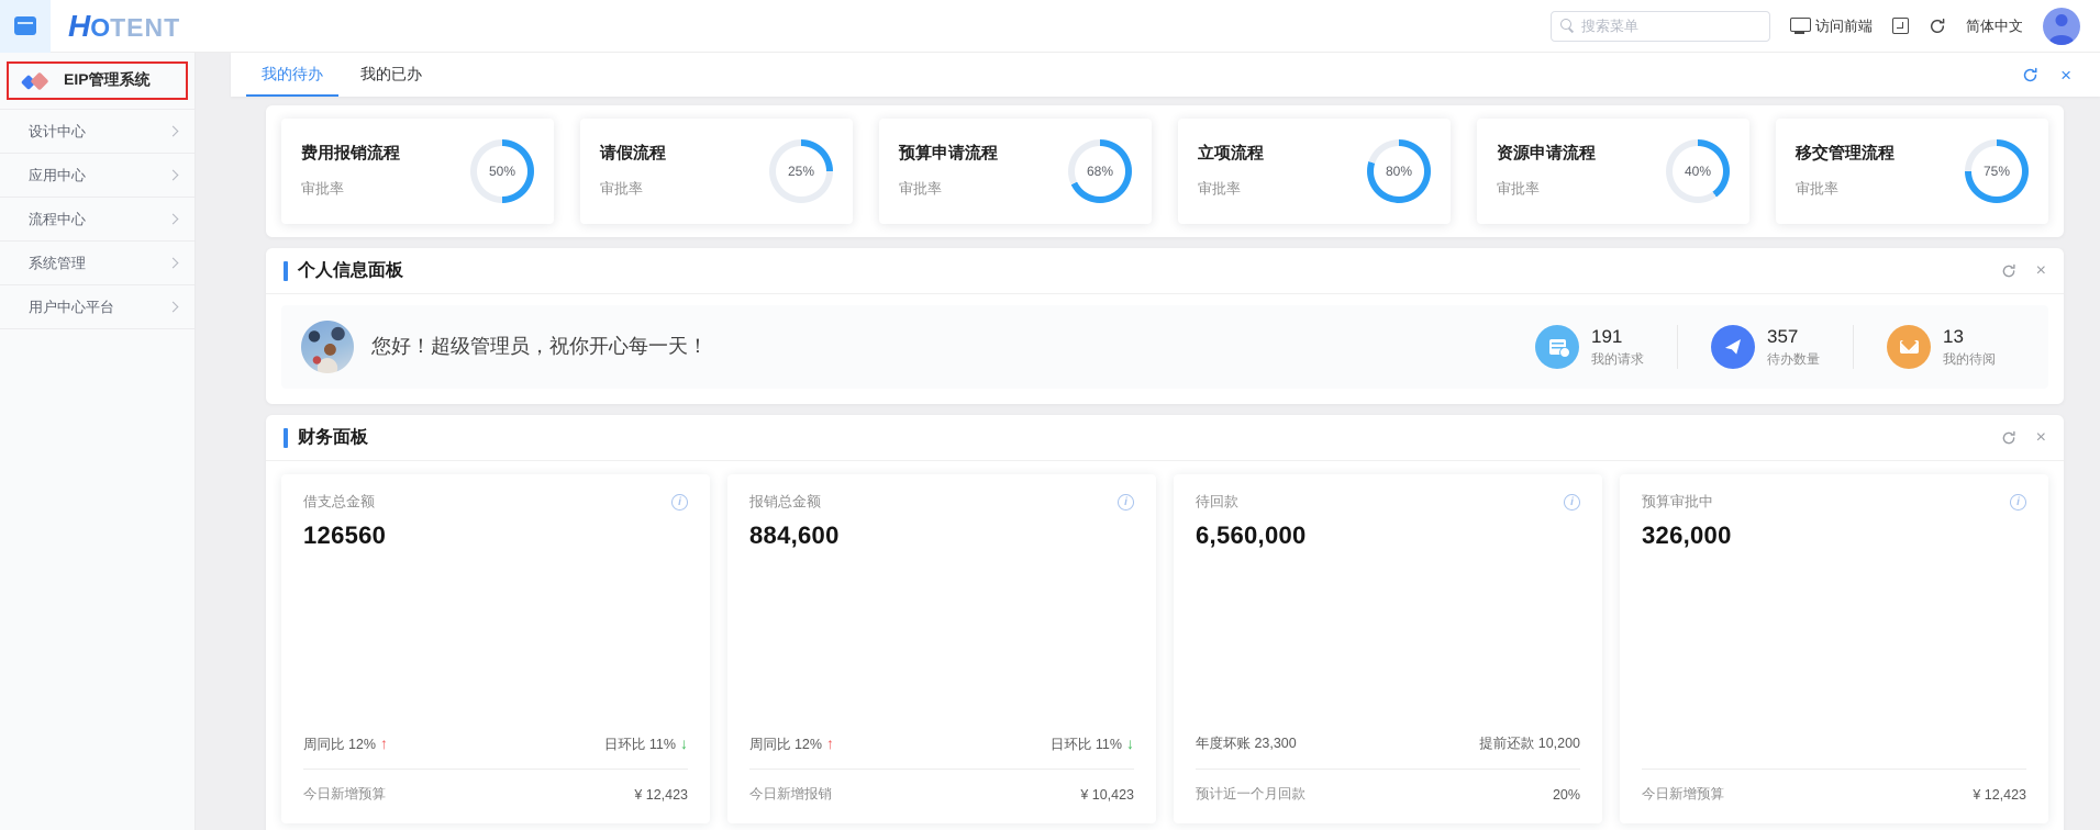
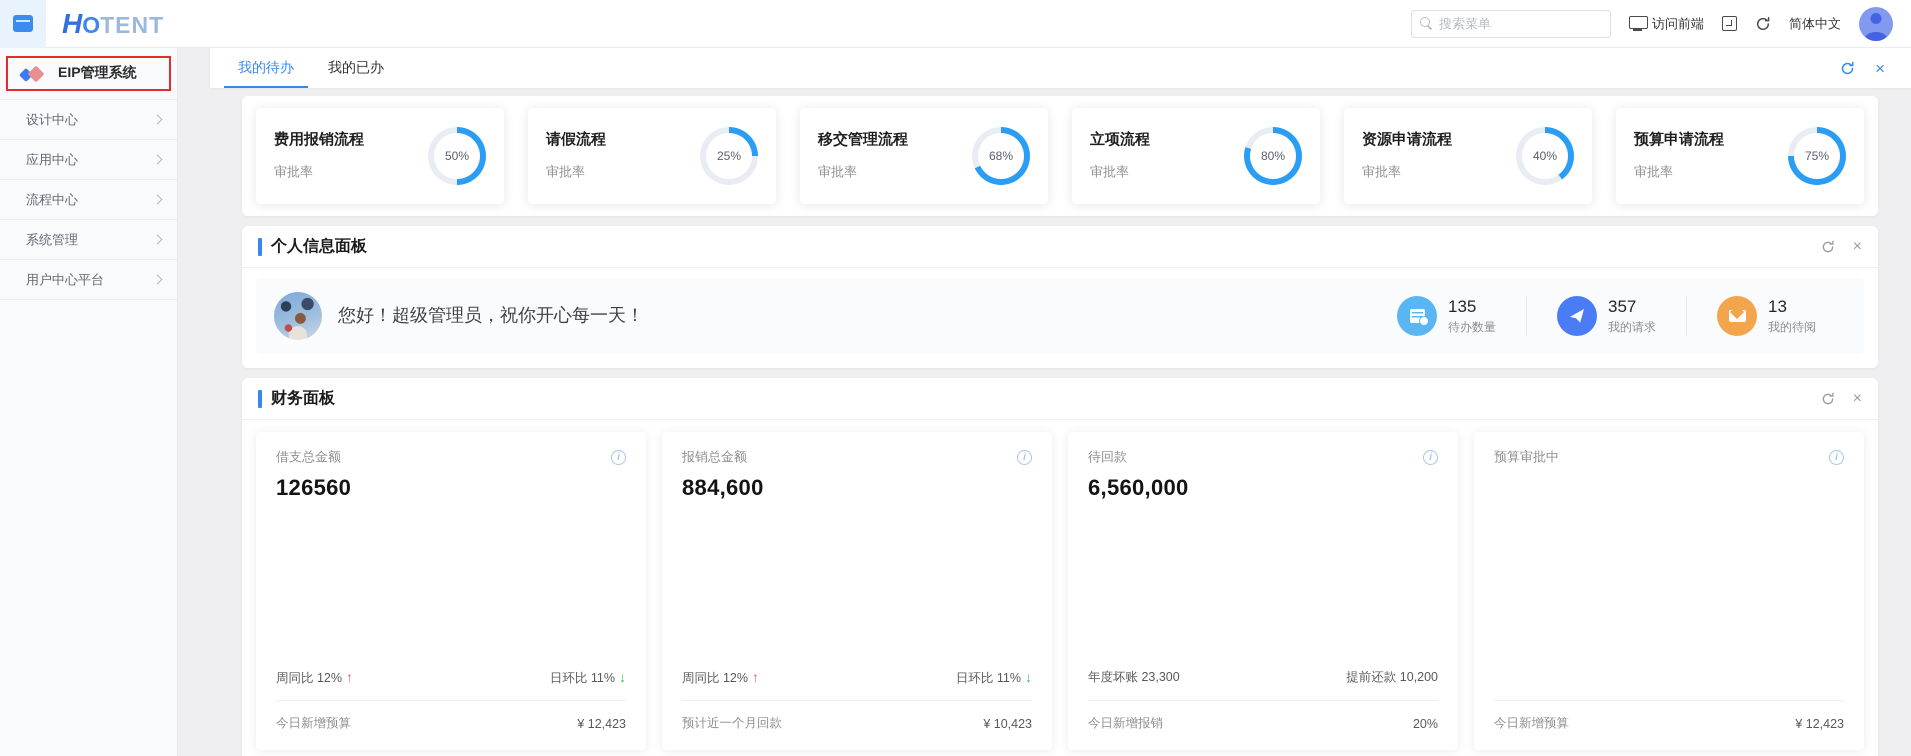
  H
  O
  TENT
  搜索菜单
  访问前端
  简体中文
  EIP管理系统
  设计中心
  应用中心
  流程中心
  系统管理
  用户中心平台
  我的待办
  我的已办
  ×
  费用报销流程
  审批率
  50%
  请假流程
  审批率
  25%
- 预算申请流程
+ 移交管理流程
  审批率
  68%
  立项流程
  审批率
  80%
  资源申请流程
  审批率
  40%
- 移交管理流程
+ 预算申请流程
  审批率
  75%
  个人信息面板
  ×
  您好！超级管理员，祝你开心每一天！
- 191
+ 135
- 我的请求
+ 待办数量
  357
- 待办数量
+ 我的请求
  13
  我的待阅
  财务面板
  ×
  借支总金额
  126560
  周同比 12% ↑
  日环比 11% ↓
  今日新增预算
  ¥ 12,423
  报销总金额
  884,600
  周同比 12% ↑
  日环比 11% ↓
- 今日新增报销
+ 预计近一个月回款
  ¥ 10,423
  待回款
  6,560,000
  年度坏账 23,300
  提前还款 10,200
- 预计近一个月回款
+ 今日新增报销
  20%
  预算审批中
- 326,000
  今日新增预算
  ¥ 12,423
